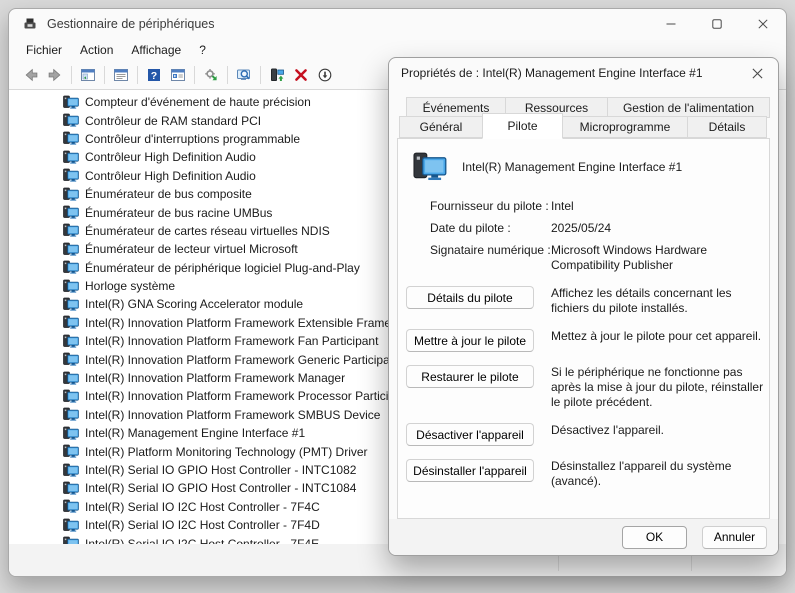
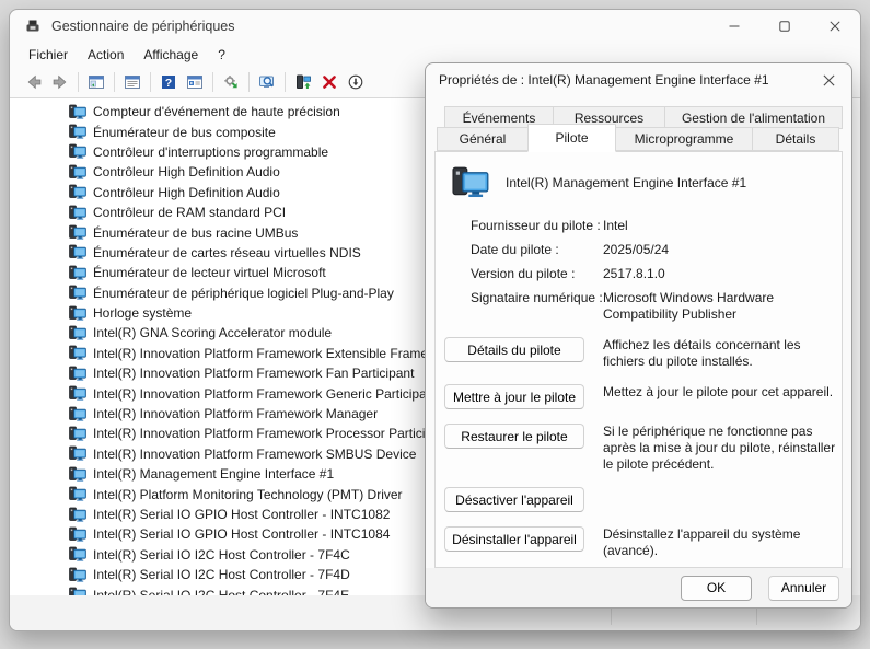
  Gestionnaire de périphériques
  Fichier
  Action
  Affichage
  ?
  ?
  Compteur d'événement de haute précision
- Contrôleur de RAM standard PCI
+ Énumérateur de bus composite
  Contrôleur d'interruptions programmable
  Contrôleur High Definition Audio
  Contrôleur High Definition Audio
- Énumérateur de bus composite
+ Contrôleur de RAM standard PCI
  Énumérateur de bus racine UMBus
  Énumérateur de cartes réseau virtuelles NDIS
  Énumérateur de lecteur virtuel Microsoft
  Énumérateur de périphérique logiciel Plug-and-Play
  Horloge système
  Intel(R) GNA Scoring Accelerator module
  Intel(R) Innovation Platform Framework Extensible Fram
  Intel(R) Innovation Platform Framework Fan Participant
  Intel(R) Innovation Platform Framework Generic Participa
  Intel(R) Innovation Platform Framework Manager
  Intel(R) Innovation Platform Framework Processor Partic
  Intel(R) Innovation Platform Framework SMBUS Device
  Intel(R) Management Engine Interface #1
  Intel(R) Platform Monitoring Technology (PMT) Driver
  Intel(R) Serial IO GPIO Host Controller - INTC1082
  Intel(R) Serial IO GPIO Host Controller - INTC1084
  Intel(R) Serial IO I2C Host Controller - 7F4C
  Intel(R) Serial IO I2C Host Controller - 7F4D
  Propriétés de : Intel(R) Management Engine Interface #1
  Événements
  Ressources
  Gestion de l'alimentation
  Général
  Pilote
  Microprogramme
  Détails
  Intel(R) Management Engine Interface #1
  Fournisseur du pilote :
  Intel
  Date du pilote :
  2025/05/24
+ Version du pilote :
+ 2517.8.1.0
  Signataire numérique :
  Microsoft Windows Hardware Compatibility Publisher
  Détails du pilote
  Affichez les détails concernant les fichiers du pilote installés.
  Mettre à jour le pilote
  Mettez à jour le pilote pour cet appareil.
  Restaurer le pilote
  Si le périphérique ne fonctionne pas après la mise à jour du pilote, réinstaller le pilote précédent.
  Désactiver l'appareil
- Désactivez l'appareil.
  Désinstaller l'appareil
  Désinstallez l'appareil du système (avancé).
  OK
  Annuler
